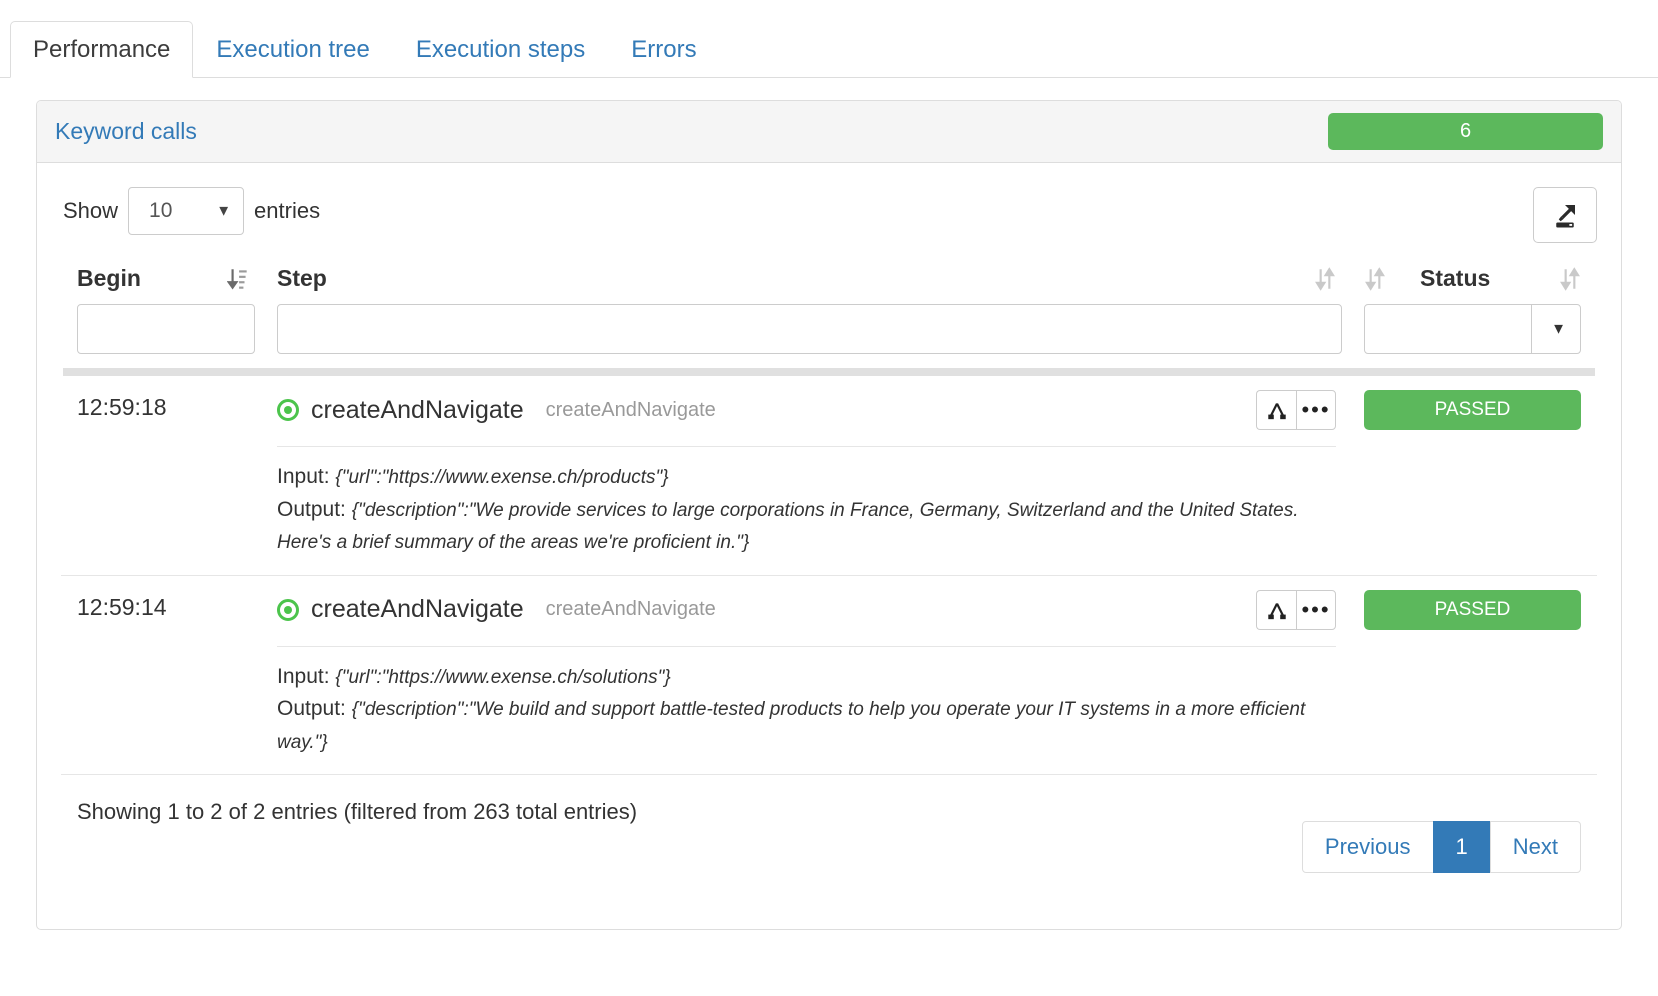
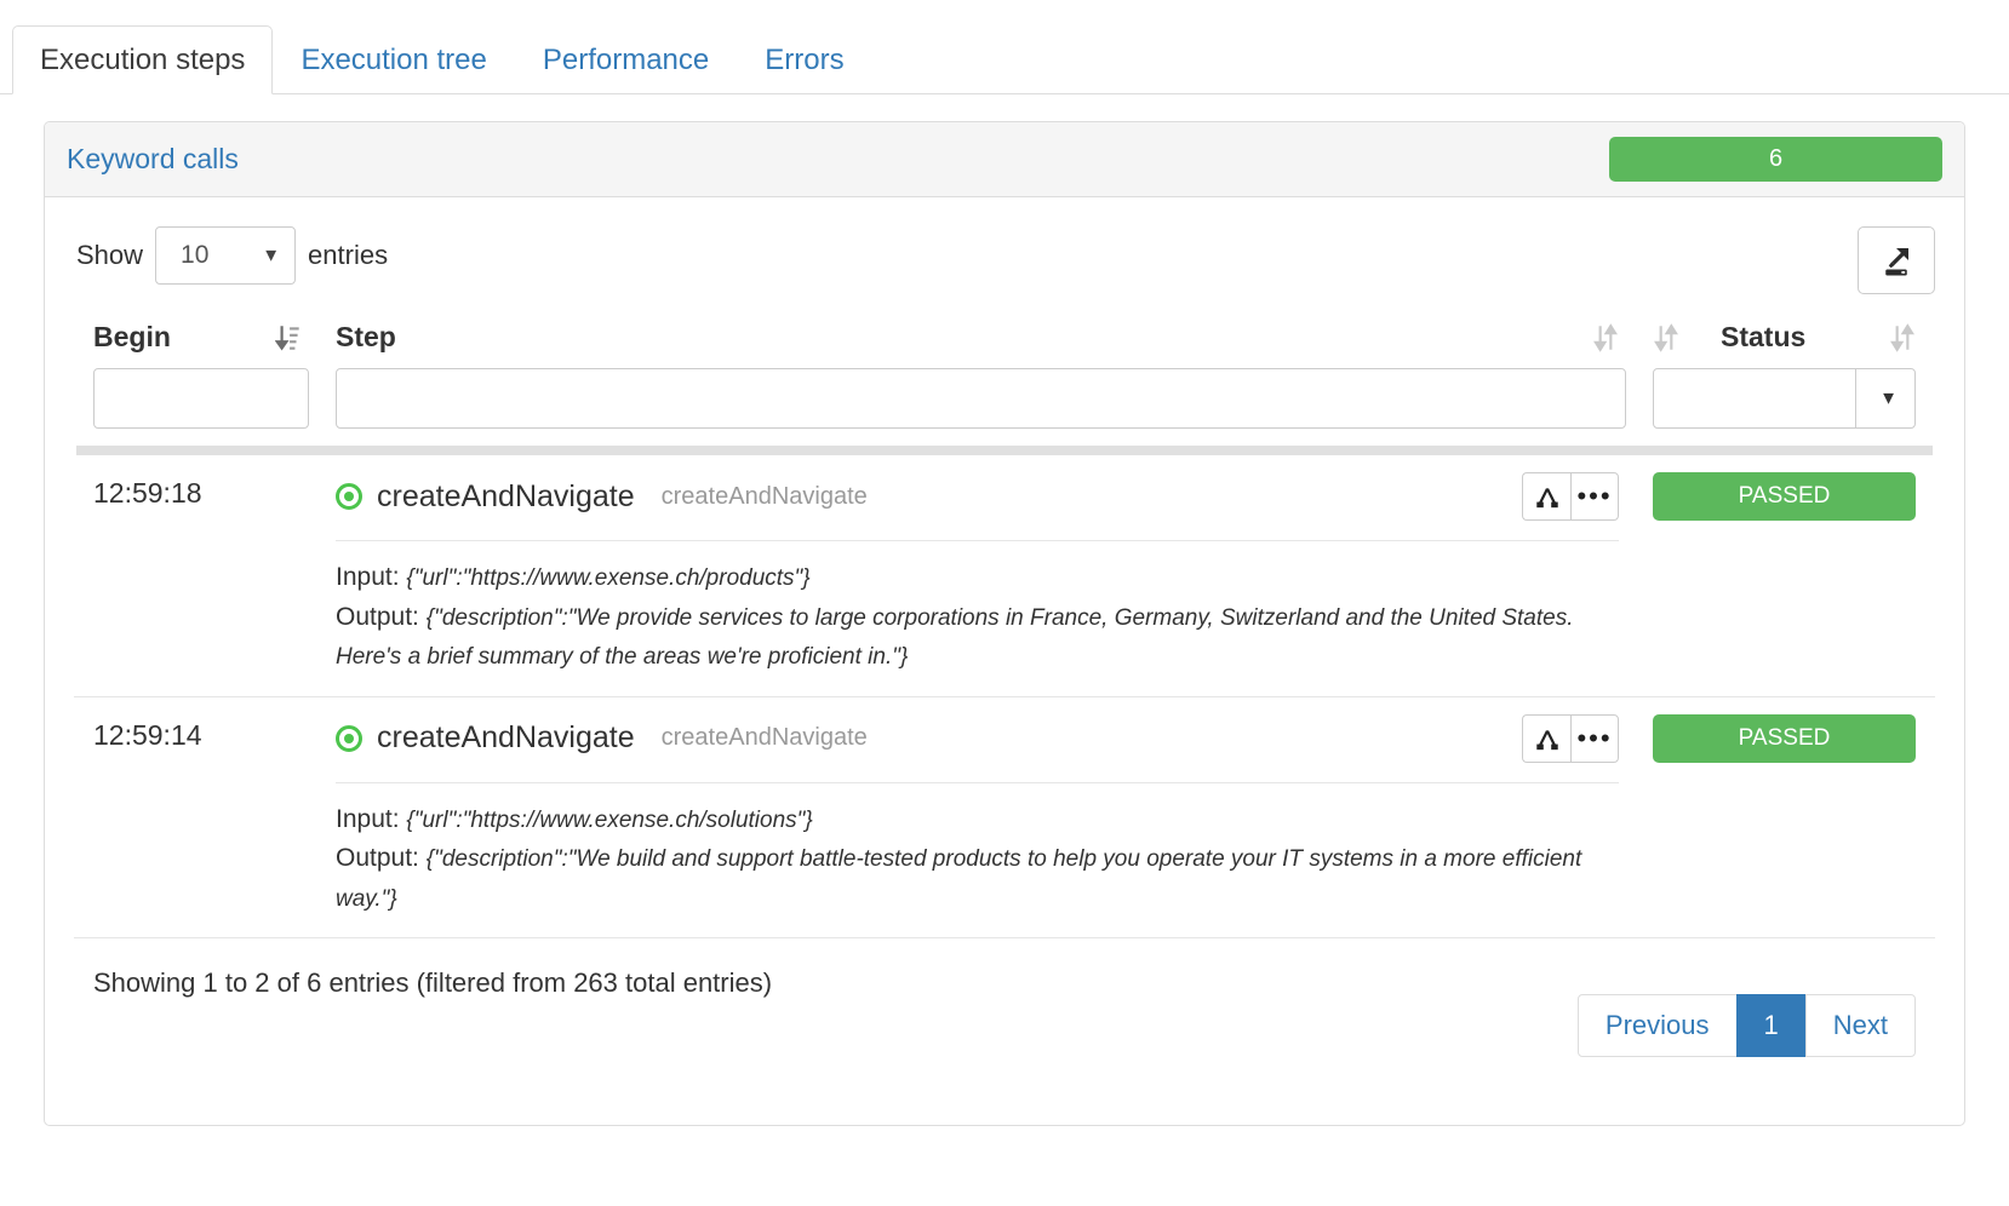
- Performance
+ Execution steps
  Execution tree
- Execution steps
+ Performance
  Errors
  Keyword calls
  6
  Show
  10
  ▼
  entries
  Begin
  Step
  Status
  ▼
  12:59:18
  createAndNavigate
  createAndNavigate
  •••
  Input: {"url":"https://www.exense.ch/products"}
  Output: {"description":"We provide services to large corporations in France, Germany, Switzerland and the United States. Here's a brief summary of the areas we're proficient in."}
  PASSED
  12:59:14
  createAndNavigate
  createAndNavigate
  •••
  Input: {"url":"https://www.exense.ch/solutions"}
  Output: {"description":"We build and support battle-tested products to help you operate your IT systems in a more efficient way."}
  PASSED
- Showing 1 to 2 of 2 entries (filtered from 263 total entries)
+ Showing 1 to 2 of 6 entries (filtered from 263 total entries)
  Previous
  1
  Next
